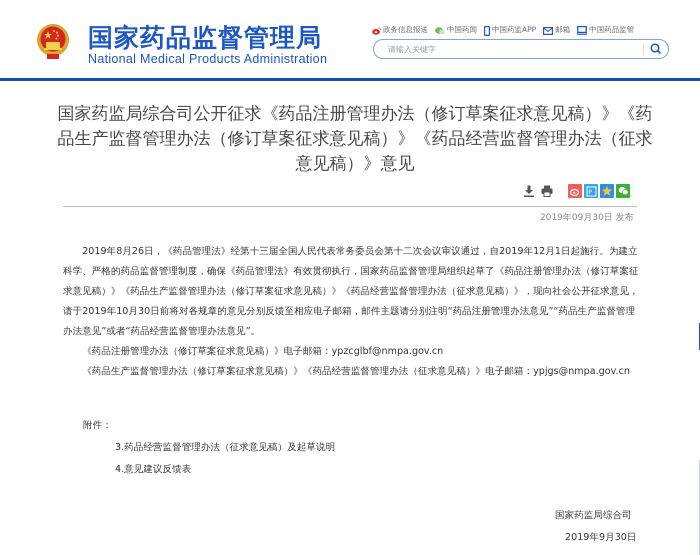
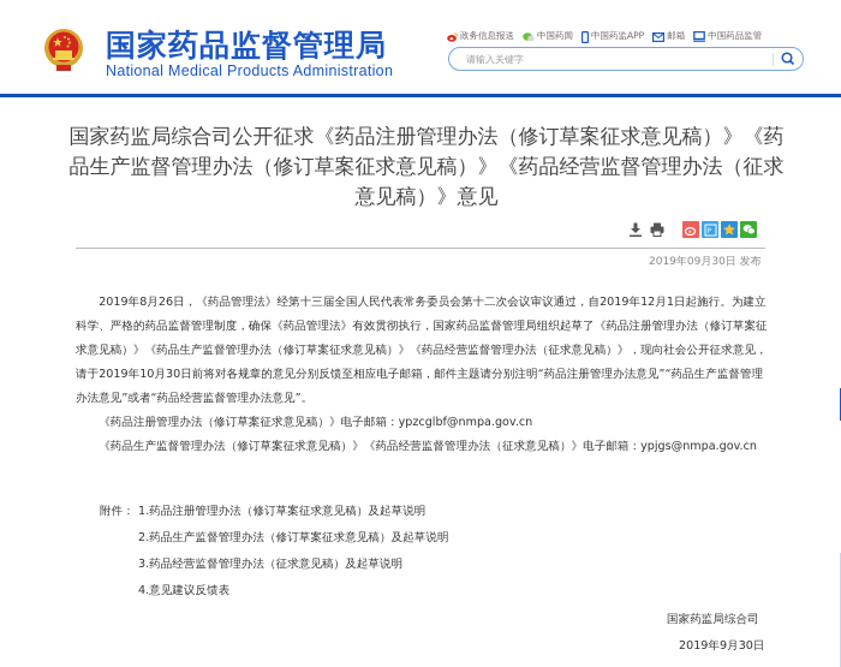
  国家药品监督管理局
  National Medical Products Administration
  政务信息报送
  中国药闻
  中国药监APP
  邮箱
  中国药品监管
  请输入关键字
  国家药监局综合司公开征求《药品注册管理办法（修订草案征求意见稿）》《药品生产监督管理办法（修订草案征求意见稿）》《药品经营监督管理办法（征求意见稿）》意见
  2019年09月30日 发布
  2019年8月26日，《药品管理法》经第十三届全国人民代表常务委员会第十二次会议审议通过，自2019年12月1日起施行。为建立科学、严格的药品监督管理制度，确保《药品管理法》有效贯彻执行，国家药品监督管理局组织起草了《药品注册管理办法（修订草案征求意见稿）》《药品生产监督管理办法（修订草案征求意见稿）》《药品经营监督管理办法（征求意见稿）》，现向社会公开征求意见，请于2019年10月30日前将对各规章的意见分别反馈至相应电子邮箱，邮件主题请分别注明“药品注册管理办法意见”“药品生产监督管理办法意见”或者“药品经营监督管理办法意见”。
  《药品注册管理办法（修订草案征求意见稿）》电子邮箱：ypzcglbf@nmpa.gov.cn
  《药品生产监督管理办法（修订草案征求意见稿）》《药品经营监督管理办法（征求意见稿）》电子邮箱：ypjgs@nmpa.gov.cn
  附件：
+ 1.药品注册管理办法（修订草案征求意见稿）及起草说明
+ 2.药品生产监督管理办法（修订草案征求意见稿）及起草说明
  3.药品经营监督管理办法（征求意见稿）及起草说明
  4.意见建议反馈表
  国家药监局综合司
  2019年9月30日
